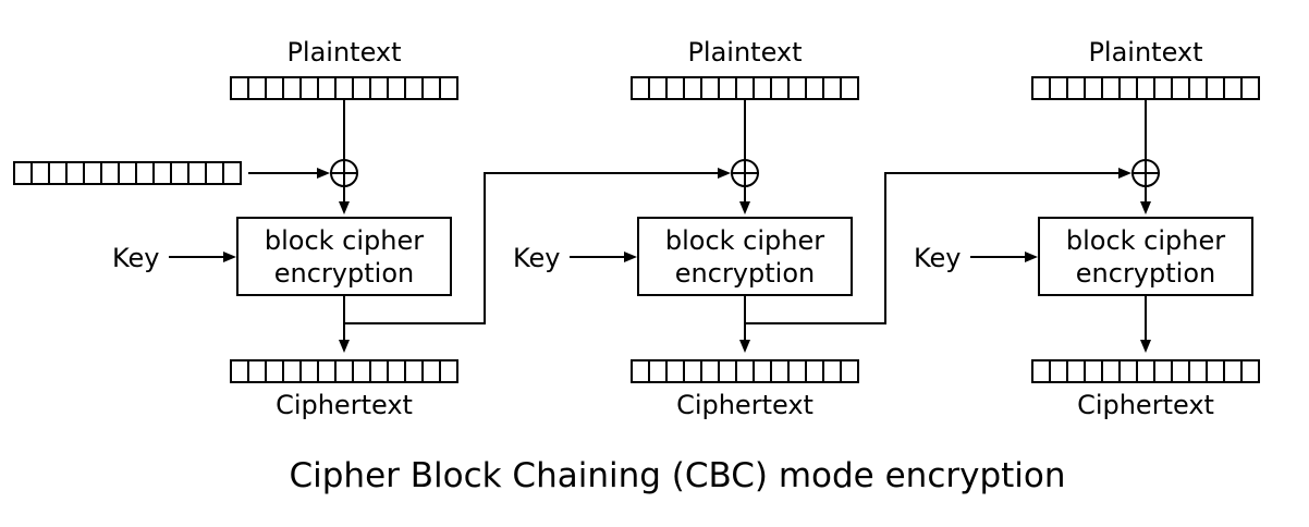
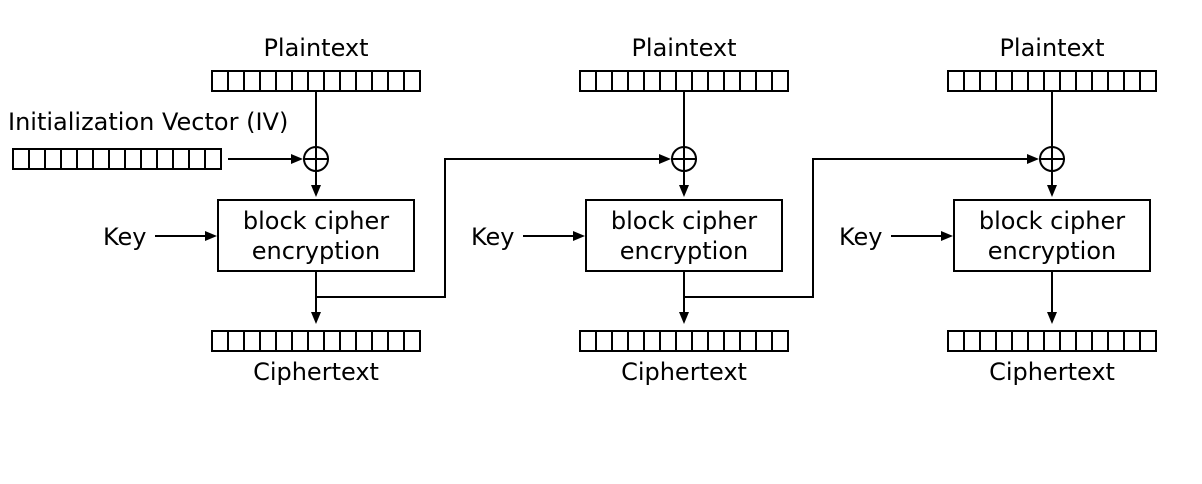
+ Initialization Vector (IV)
  Plaintext
  Key
  block cipher
  encryption
  Ciphertext
  Plaintext
  Key
  block cipher
  encryption
  Ciphertext
  Plaintext
  Key
  block cipher
  encryption
  Ciphertext
- Cipher Block Chaining (CBC) mode encryption
